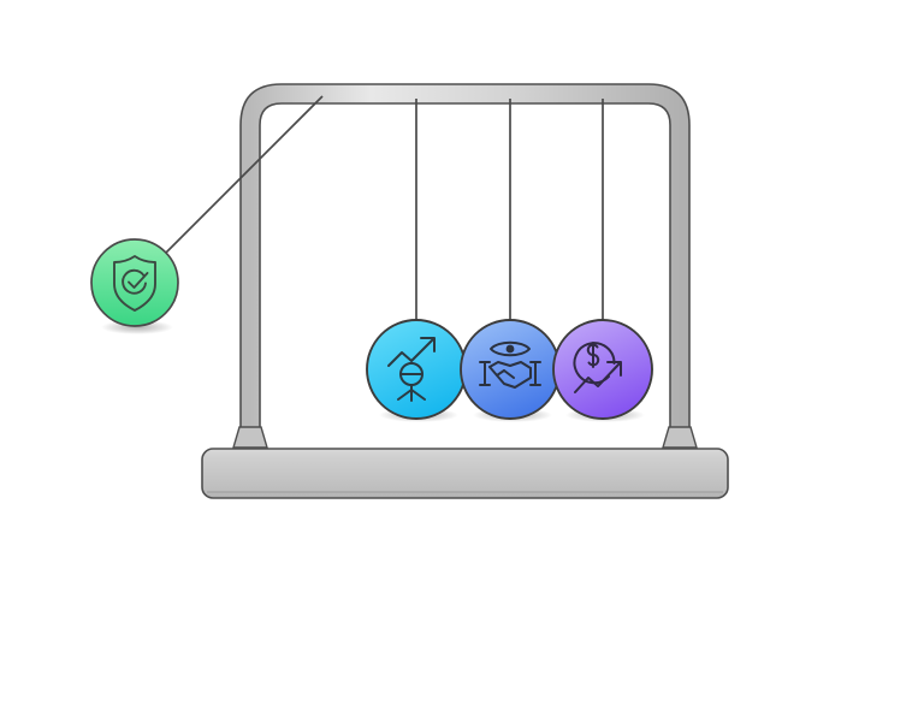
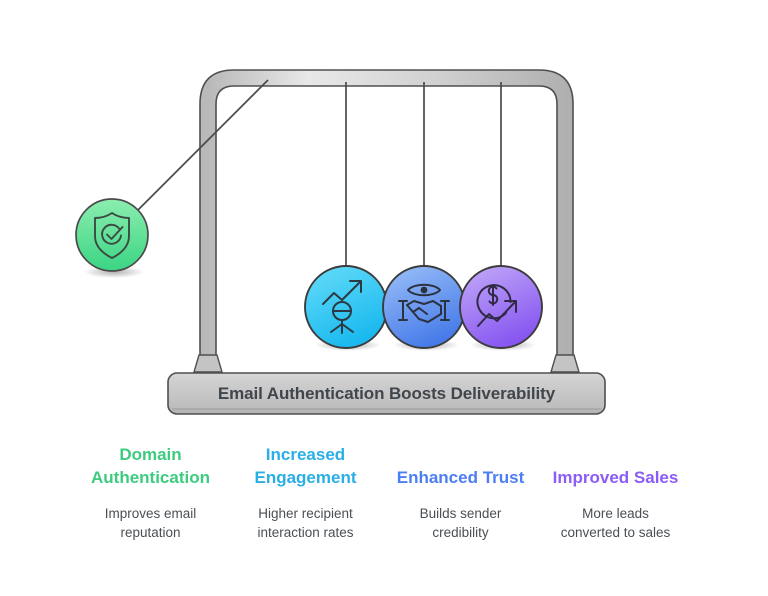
+ Email Authentication Boosts Deliverability
+ Domain
+ Authentication
+ Improves email
+ reputation
+ Increased
+ Engagement
+ Higher recipient
+ interaction rates
+ Enhanced Trust
+ Builds sender
+ credibility
+ Improved Sales
+ More leads
+ converted to sales
